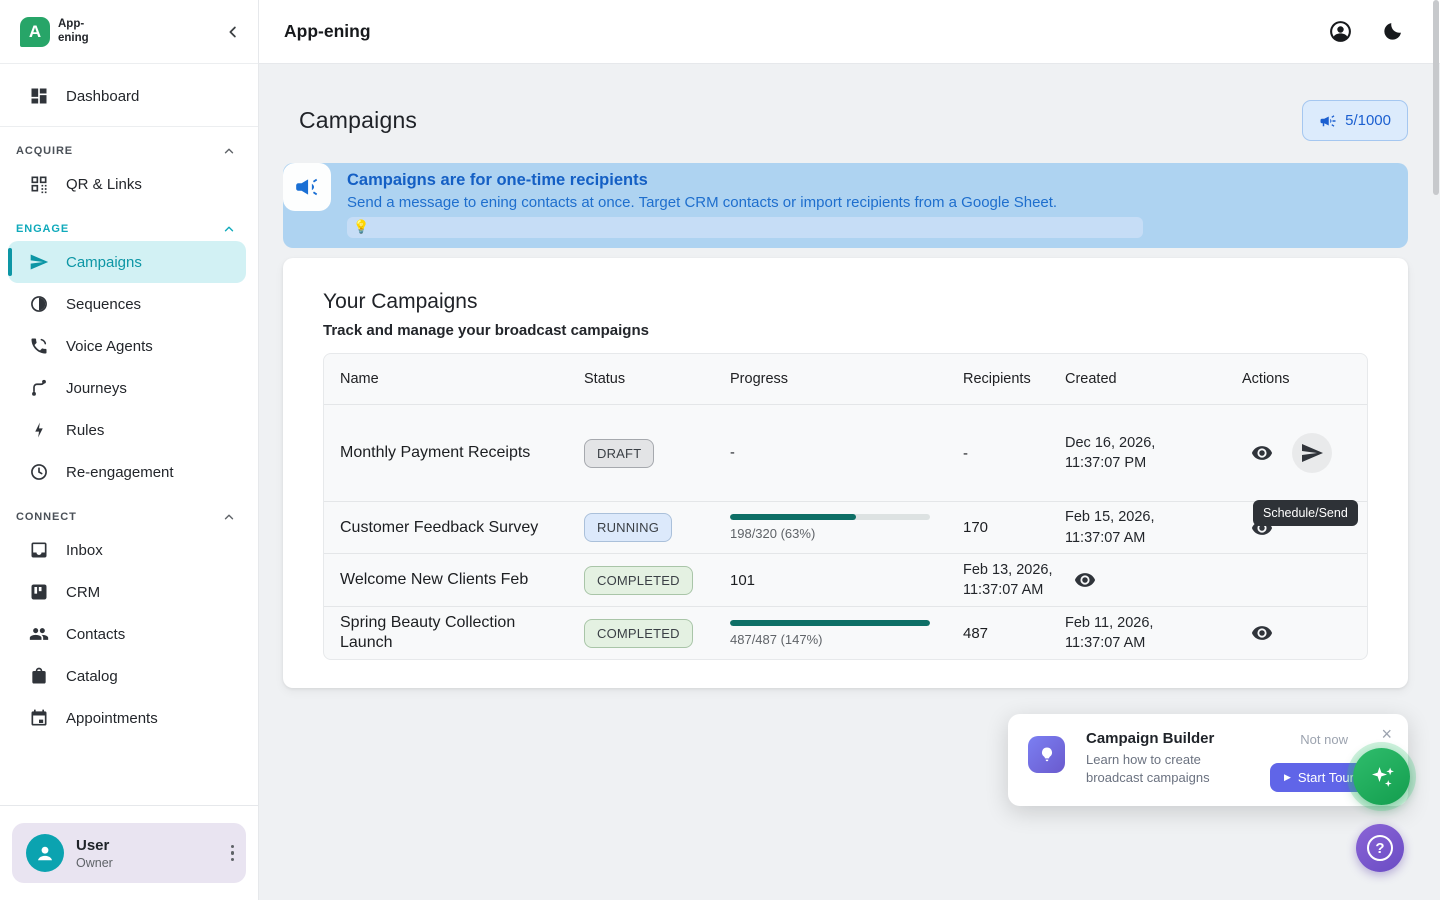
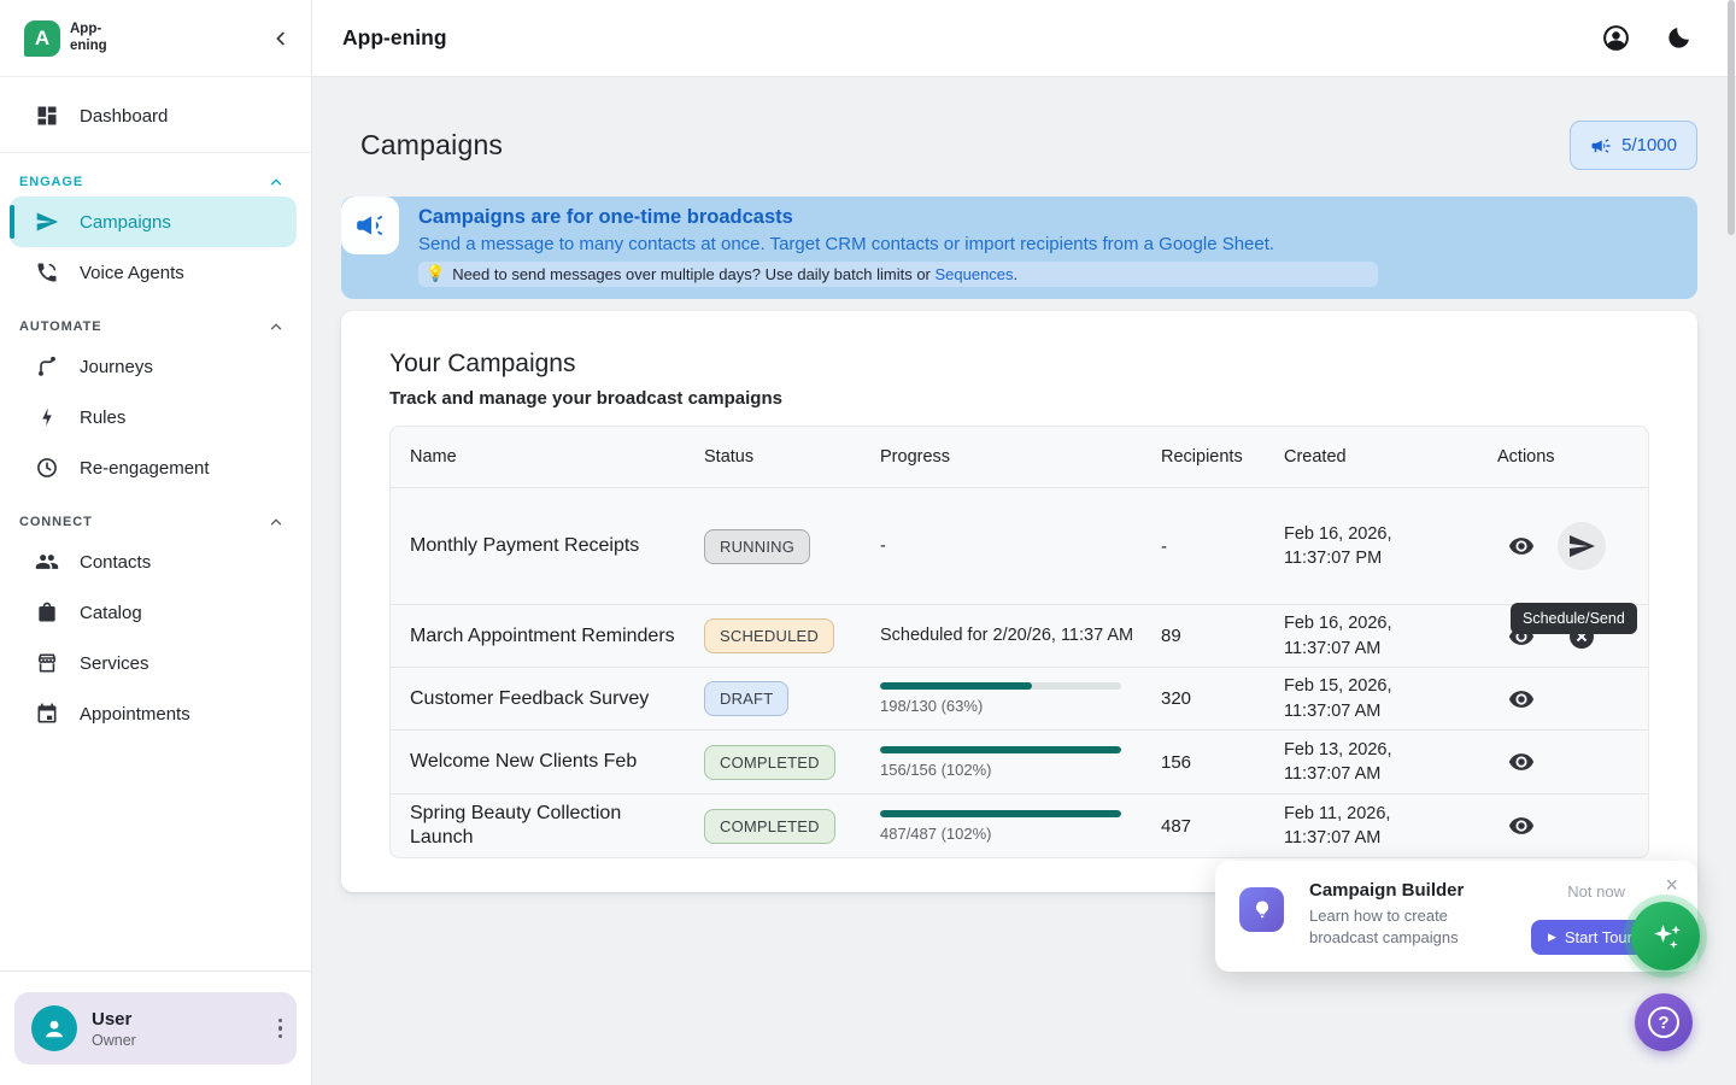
  A
  App-
  ening
  Dashboard
- ACQUIRE
- QR & Links
  ENGAGE
  Campaigns
- Sequences
  Voice Agents
+ AUTOMATE
  Journeys
  Rules
  Re-engagement
  CONNECT
- Inbox
- CRM
  Contacts
  Catalog
+ Services
  Appointments
  User
  Owner
  App-ening
  Campaigns
  5/1000
- Campaigns are for one-time recipients
+ Campaigns are for one-time broadcasts
- Send a message to ening contacts at once. Target CRM contacts or import recipients from a Google Sheet.
+ Send a message to many contacts at once. Target CRM contacts or import recipients from a Google Sheet.
  💡
+ Need to send messages over multiple days? Use daily batch limits or Sequences.
  Your Campaigns
  Track and manage your broadcast campaigns
  Name
  Status
  Progress
  Recipients
  Created
  Actions
  Monthly Payment Receipts
- DRAFT
+ RUNNING
  -
  -
- Dec 16, 2026, 11:37:07 PM
+ Feb 16, 2026, 11:37:07 PM
  Schedule/Send
+ March Appointment Reminders
+ SCHEDULED
+ Scheduled for 2/20/26, 11:37 AM
+ 89
+ Feb 16, 2026, 11:37:07 AM
  Customer Feedback Survey
- RUNNING
+ DRAFT
- 198/320 (63%)
+ 198/130 (63%)
- 170
+ 320
  Feb 15, 2026, 11:37:07 AM
  Welcome New Clients Feb
  COMPLETED
+ 156/156 (102%)
- 101
+ 156
  Feb 13, 2026, 11:37:07 AM
  Spring Beauty Collection Launch
  COMPLETED
- 487/487 (147%)
+ 487/487 (102%)
  487
  Feb 11, 2026, 11:37:07 AM
  Campaign Builder
  Learn how to create broadcast campaigns
  Not now
  ×
  ▶
  Start Tour
  ?
